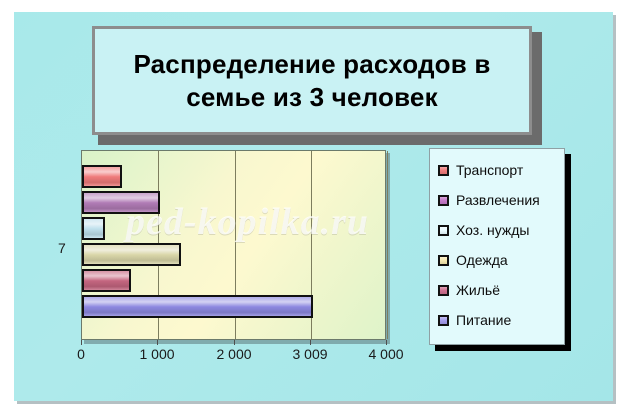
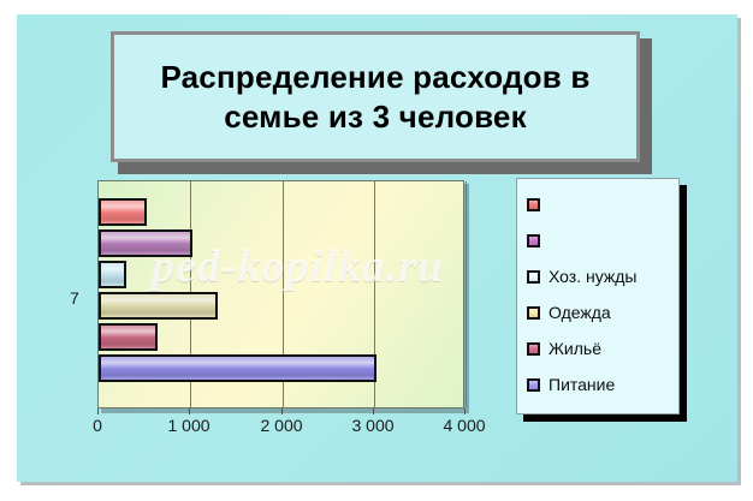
  Распределение расходов в семье из 3 человек
  7
  0
  1 000
  2 000
- 3 009
+ 3 000
  4 000
- Транспорт
- Развлечения
  Хоз. нужды
  Одежда
  Жильё
  Питание
  ped-kopilka.ru
